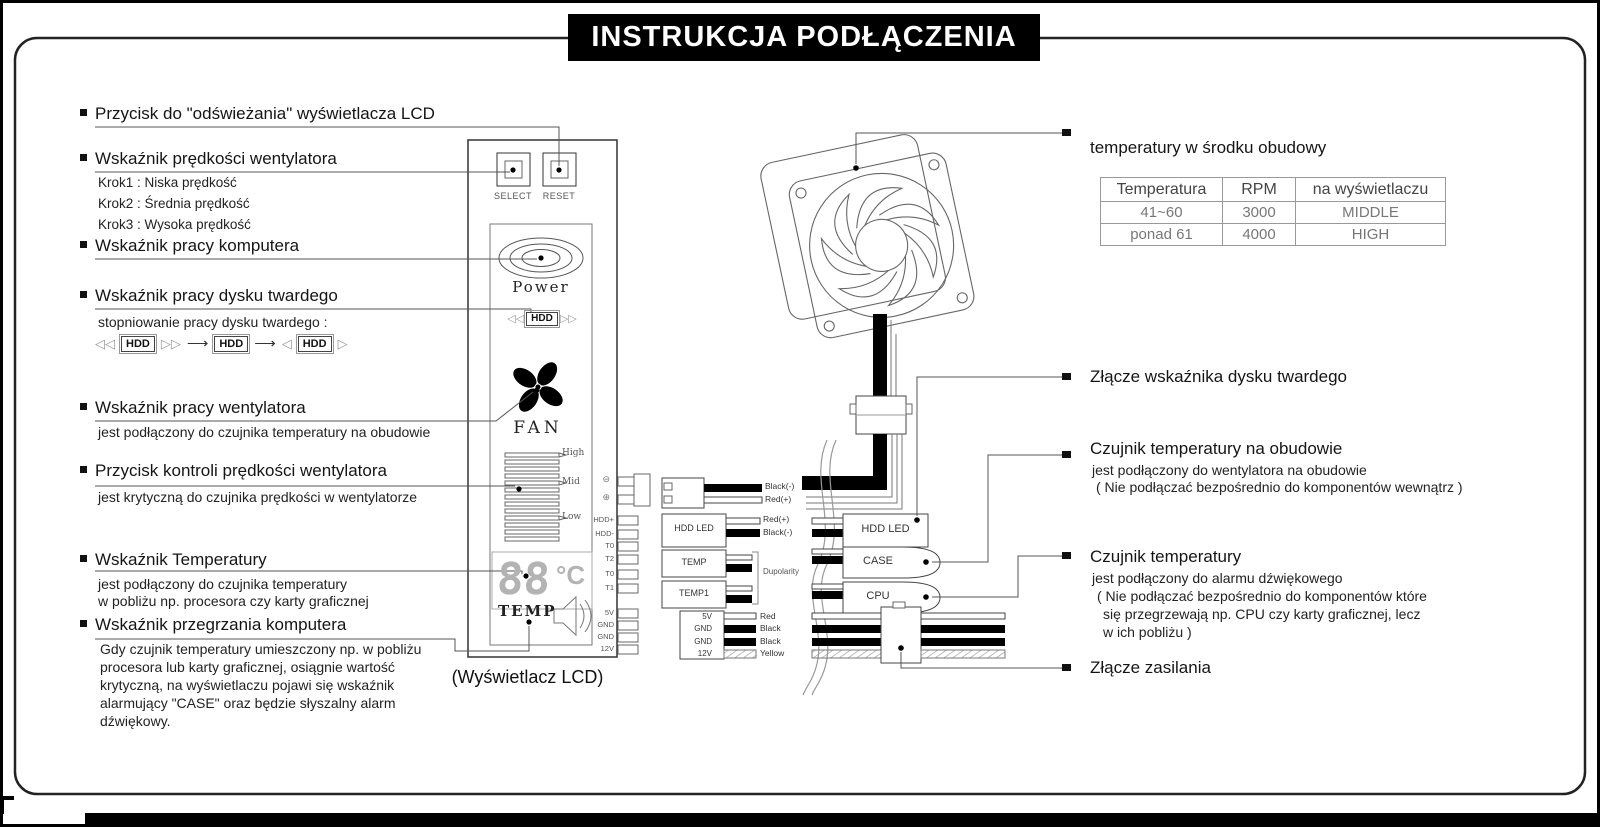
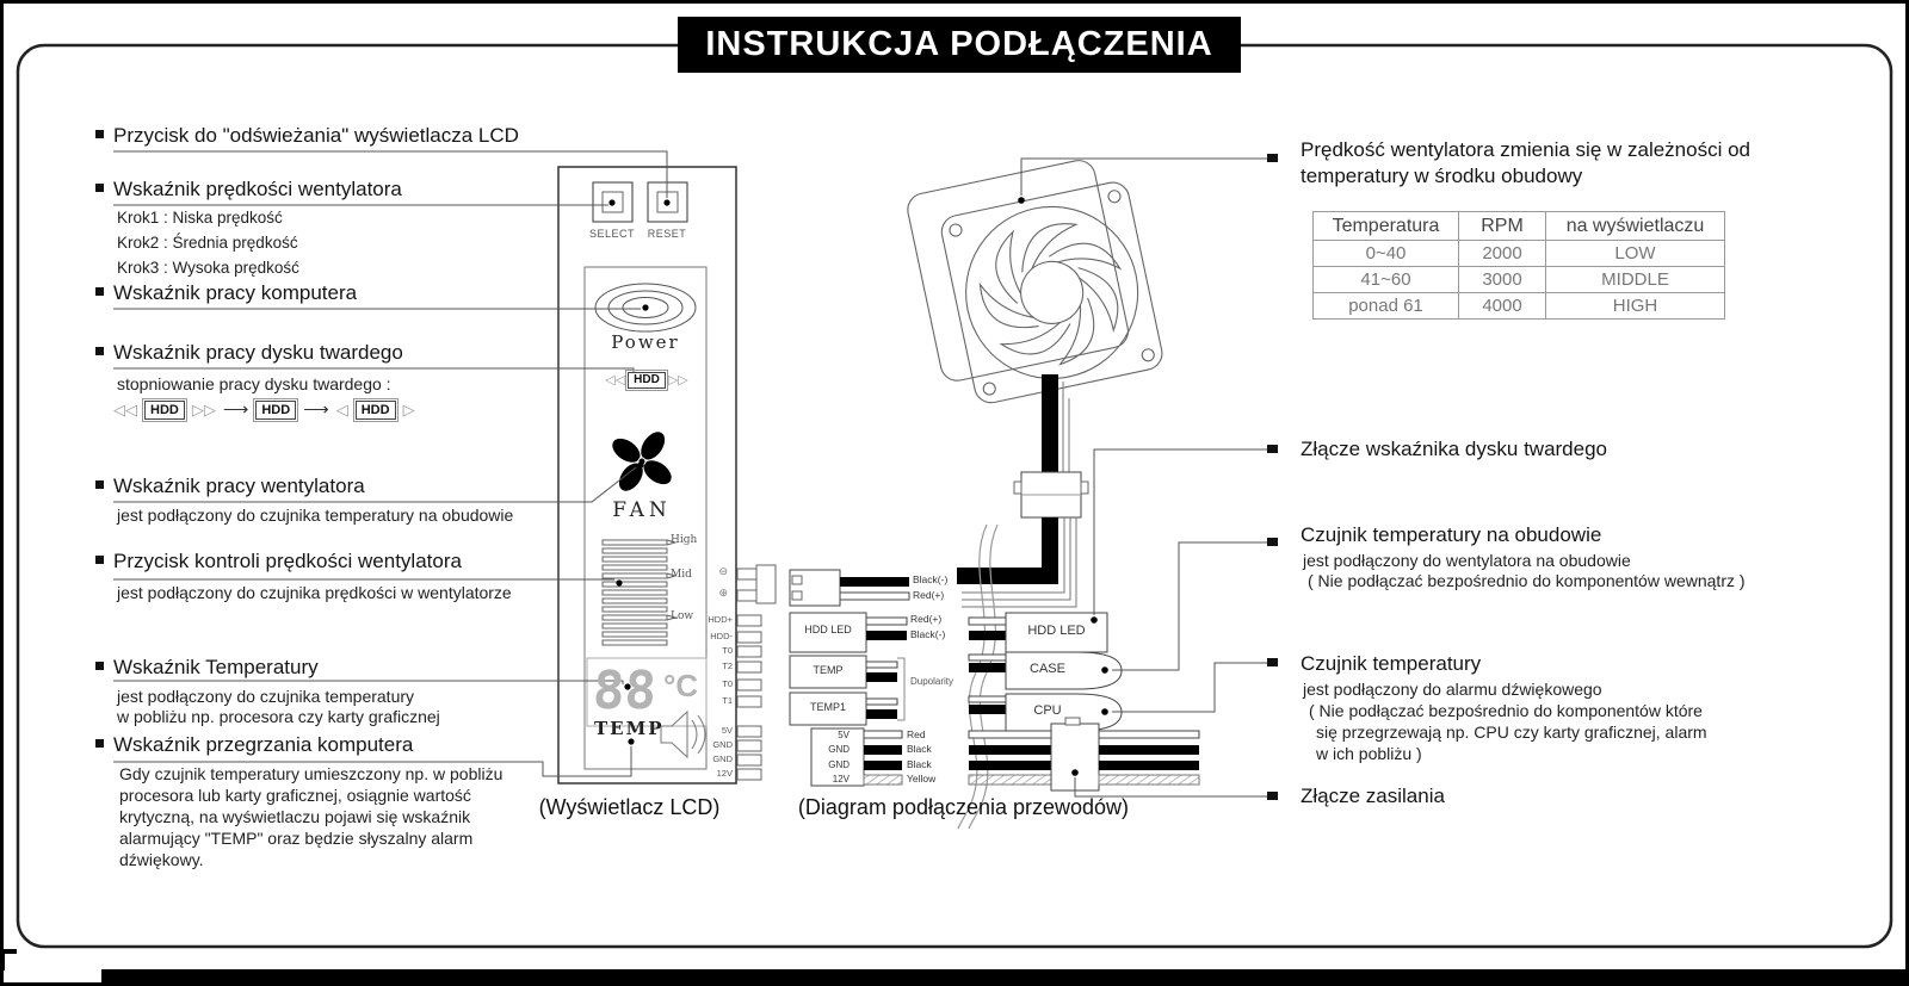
  INSTRUKCJA PODŁĄCZENIA
  Przycisk do "odświeżania" wyświetlacza LCD
  Wskaźnik prędkości wentylatora
  Krok1 : Niska prędkość
  Krok2 : Średnia prędkość
  Krok3 : Wysoka prędkość
  Wskaźnik pracy komputera
  Wskaźnik pracy dysku twardego
  stopniowanie pracy dysku twardego :
  ◁◁
  HDD
  ▷▷
  ⟶
  HDD
  ⟶
  ◁
  HDD
  ▷
  Wskaźnik pracy wentylatora
  jest podłączony do czujnika temperatury na obudowie
  Przycisk kontroli prędkości wentylatora
- jest krytyczną do czujnika prędkości w wentylatorze
+ jest podłączony do czujnika prędkości w wentylatorze
  Wskaźnik Temperatury
  jest podłączony do czujnika temperatury
  w pobliżu np. procesora czy karty graficznej
  Wskaźnik przegrzania komputera
- Gdy czujnik temperatury umieszczony np. w pobliżu procesora lub karty graficznej, osiągnie wartość krytyczną, na wyświetlaczu pojawi się wskaźnik alarmujący "CASE" oraz będzie słyszalny alarm dźwiękowy.
+ Gdy czujnik temperatury umieszczony np. w pobliżu procesora lub karty graficznej, osiągnie wartość krytyczną, na wyświetlaczu pojawi się wskaźnik alarmujący "TEMP" oraz będzie słyszalny alarm dźwiękowy.
  SELECT
  RESET
  Power
  ◁◁
  HDD
  ▷▷
  FAN
  High
  Mid
  Low
  °C
  TEMP
  ⊖
  ⊕
  HDD+
  HDD-
  T0
  T2
  T0
  T1
  5V
  GND
  GND
  12V
  (Wyświetlacz LCD)
  Black(-)
  Red(+)
  HDD LED
  Red(+)
  Black(-)
  TEMP
  TEMP1
  Dupolarity
  5V
  GND
  GND
  12V
  Red
  Black
  Black
  Yellow
  HDD LED
  CASE
  CPU
+ (Diagram podłączenia przewodów)
+ Prędkość wentylatora zmienia się w zależności od
  temperatury w środku obudowy
  Temperatura	RPM	na wyświetlaczu
+ 0~40	2000	LOW
  41~60	3000	MIDDLE
  ponad 61	4000	HIGH
  Złącze wskaźnika dysku twardego
  Czujnik temperatury na obudowie
  jest podłączony do wentylatora na obudowie
  ( Nie podłączać bezpośrednio do komponentów wewnątrz )
  Czujnik temperatury
  jest podłączony do alarmu dźwiękowego
  ( Nie podłączać bezpośrednio do komponentów które
- się przegrzewają np. CPU czy karty graficznej, lecz
+ się przegrzewają np. CPU czy karty graficznej, alarm
  w ich pobliżu )
  Złącze zasilania
